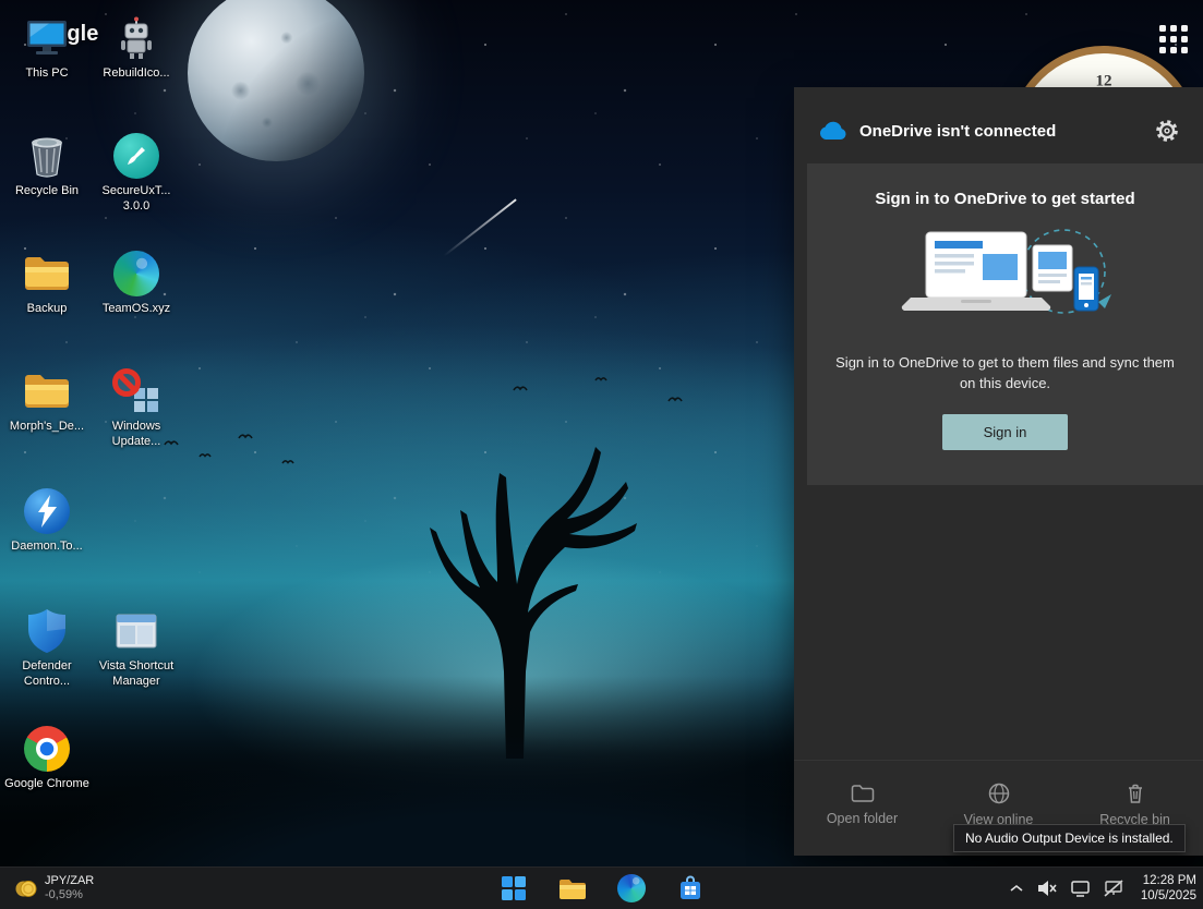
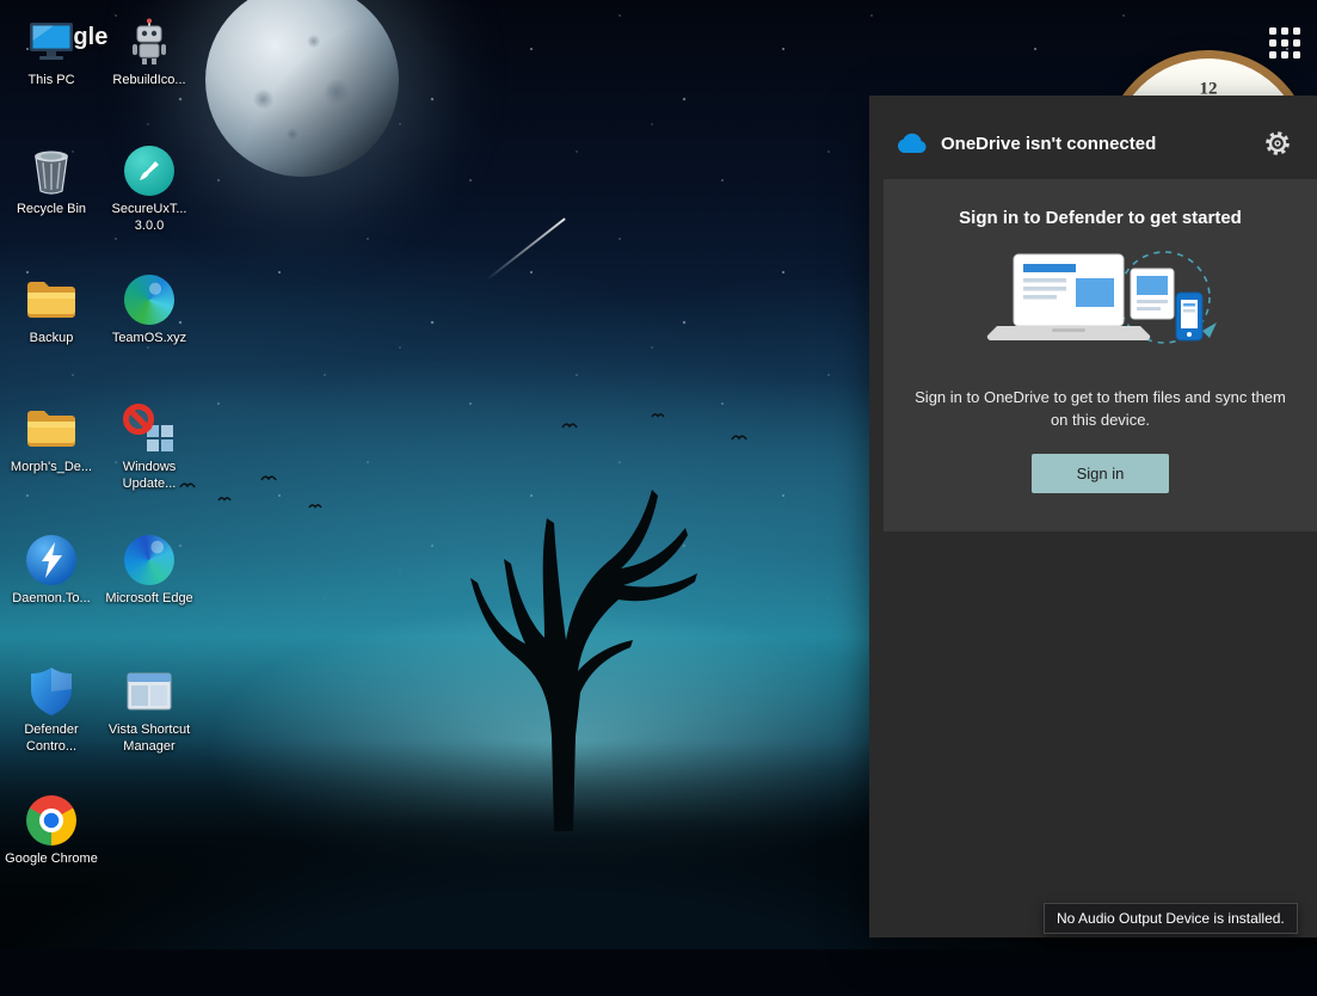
  This PC
  Recycle Bin
  Backup
  Morph's_De...
  Daemon.To...
  Defender Contro...
  Google Chrome
  RebuildIco...
  SecureUxT... 3.0.0
  TeamOS.xyz
  Windows Update...
+ Microsoft Edge
  Vista Shortcut Manager
  12
  OneDrive isn't connected
- Sign in to OneDrive to get started
+ Sign in to Defender to get started
  Sign in to OneDrive to get to them files and sync them on this device.
  Sign in
- Open folder
- View online
- Recycle bin
  No Audio Output Device is installed.
- JPY/ZAR
- -0,59%
- 12:28 PM
- 10/5/2025
